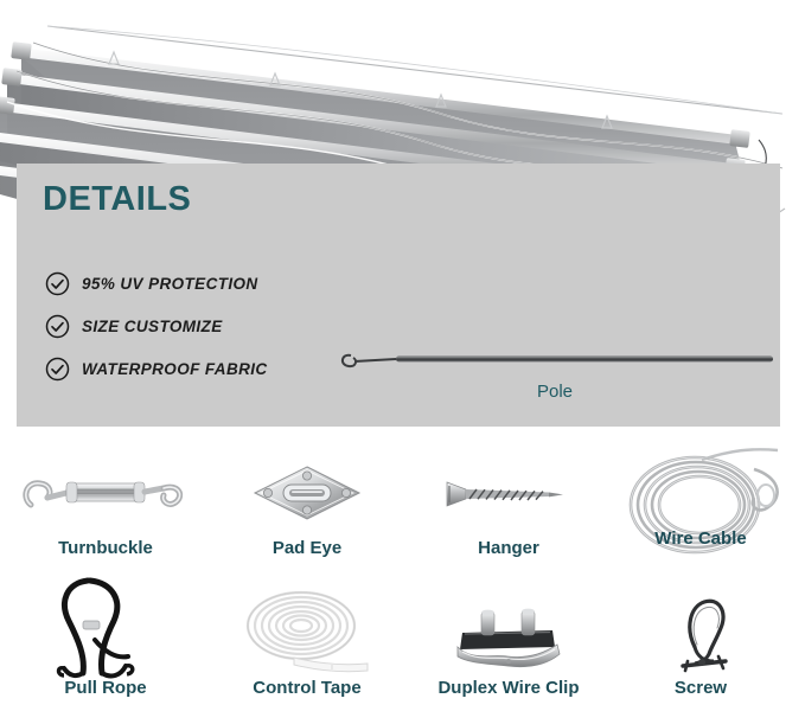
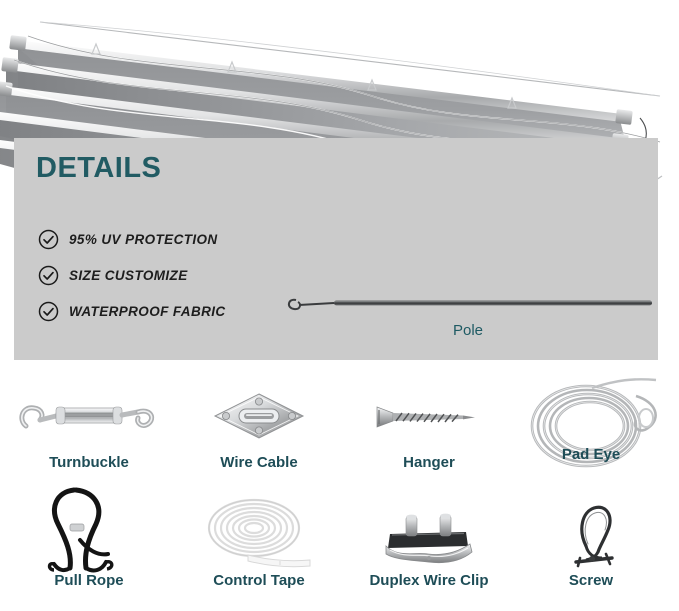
  DETAILS
  95% UV PROTECTION
  SIZE CUSTOMIZE
  WATERPROOF FABRIC
  Pole
  Turnbuckle
- Pad Eye
+ Wire Cable
  Hanger
- Wire Cable
+ Pad Eye
  Pull Rope
  Control Tape
  Duplex Wire Clip
  Screw
